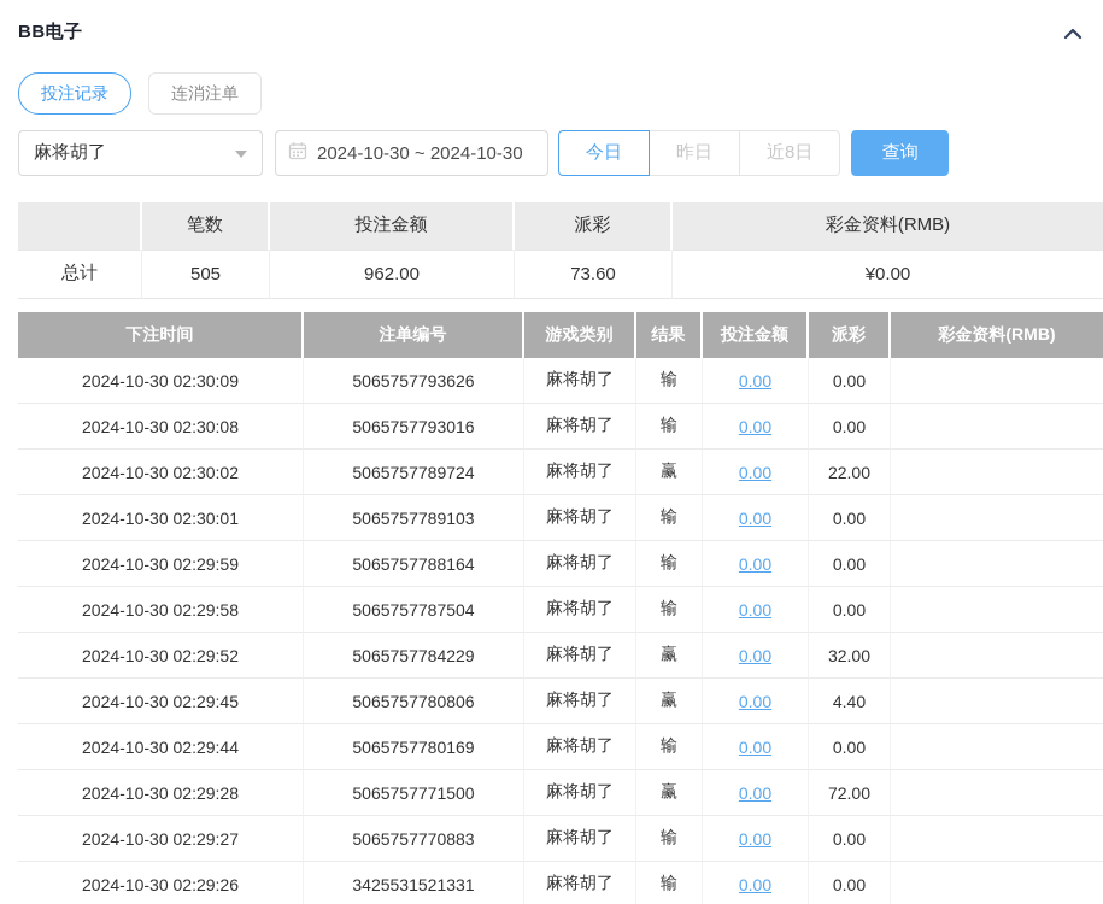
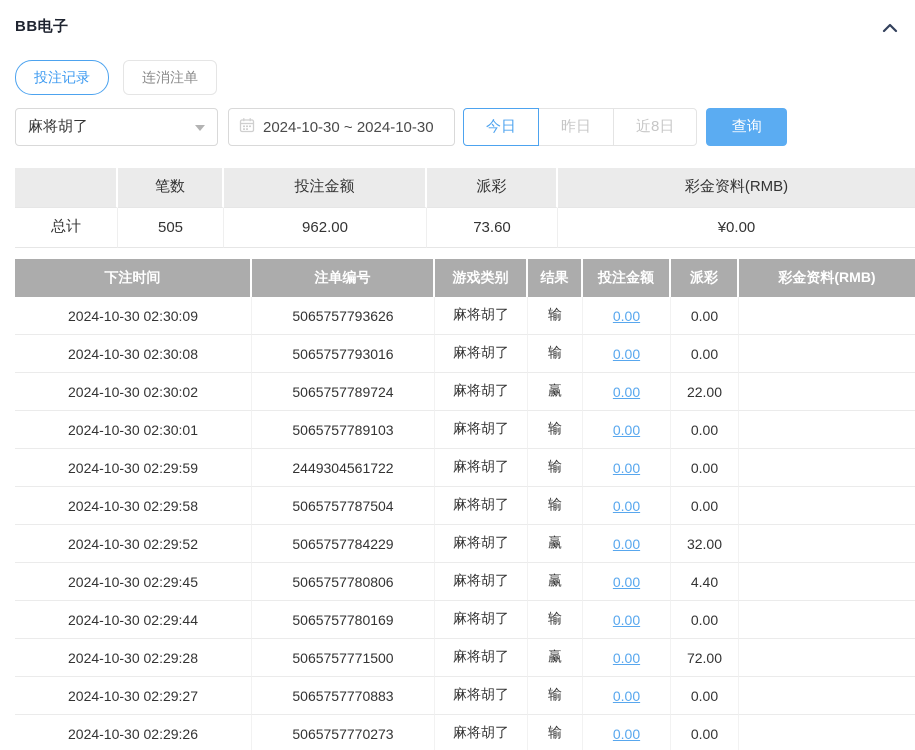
  BB电子
  投注记录
  连消注单
  麻将胡了
  2024-10-30 ~ 2024-10-30
  今日
  昨日
  近8日
  查询
  	笔数	投注金额	派彩	彩金资料(RMB)
  总计	505	962.00	73.60	¥0.00
  下注时间	注单编号	游戏类别	结果	投注金额	派彩	彩金资料(RMB)
  2024-10-30 02:30:09	5065757793626	麻将胡了	输	0.00	0.00
  2024-10-30 02:30:08	5065757793016	麻将胡了	输	0.00	0.00
  2024-10-30 02:30:02	5065757789724	麻将胡了	赢	0.00	22.00
  2024-10-30 02:30:01	5065757789103	麻将胡了	输	0.00	0.00
- 2024-10-30 02:29:59	5065757788164	麻将胡了	输	0.00	0.00
+ 2024-10-30 02:29:59	2449304561722	麻将胡了	输	0.00	0.00
  2024-10-30 02:29:58	5065757787504	麻将胡了	输	0.00	0.00
  2024-10-30 02:29:52	5065757784229	麻将胡了	赢	0.00	32.00
  2024-10-30 02:29:45	5065757780806	麻将胡了	赢	0.00	4.40
  2024-10-30 02:29:44	5065757780169	麻将胡了	输	0.00	0.00
  2024-10-30 02:29:28	5065757771500	麻将胡了	赢	0.00	72.00
  2024-10-30 02:29:27	5065757770883	麻将胡了	输	0.00	0.00
- 2024-10-30 02:29:26	3425531521331	麻将胡了	输	0.00	0.00
+ 2024-10-30 02:29:26	5065757770273	麻将胡了	输	0.00	0.00
